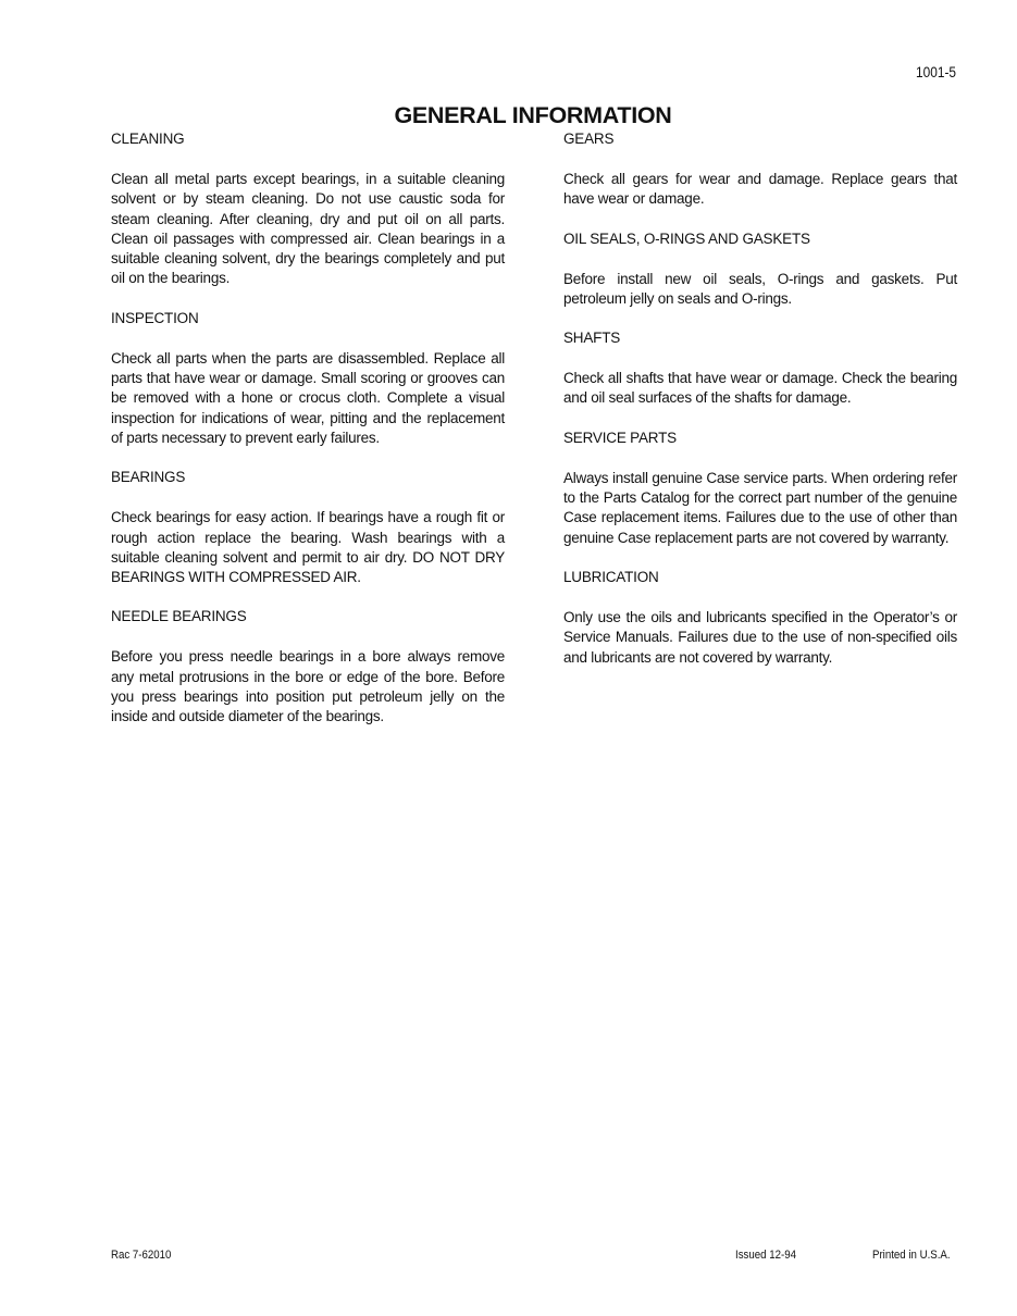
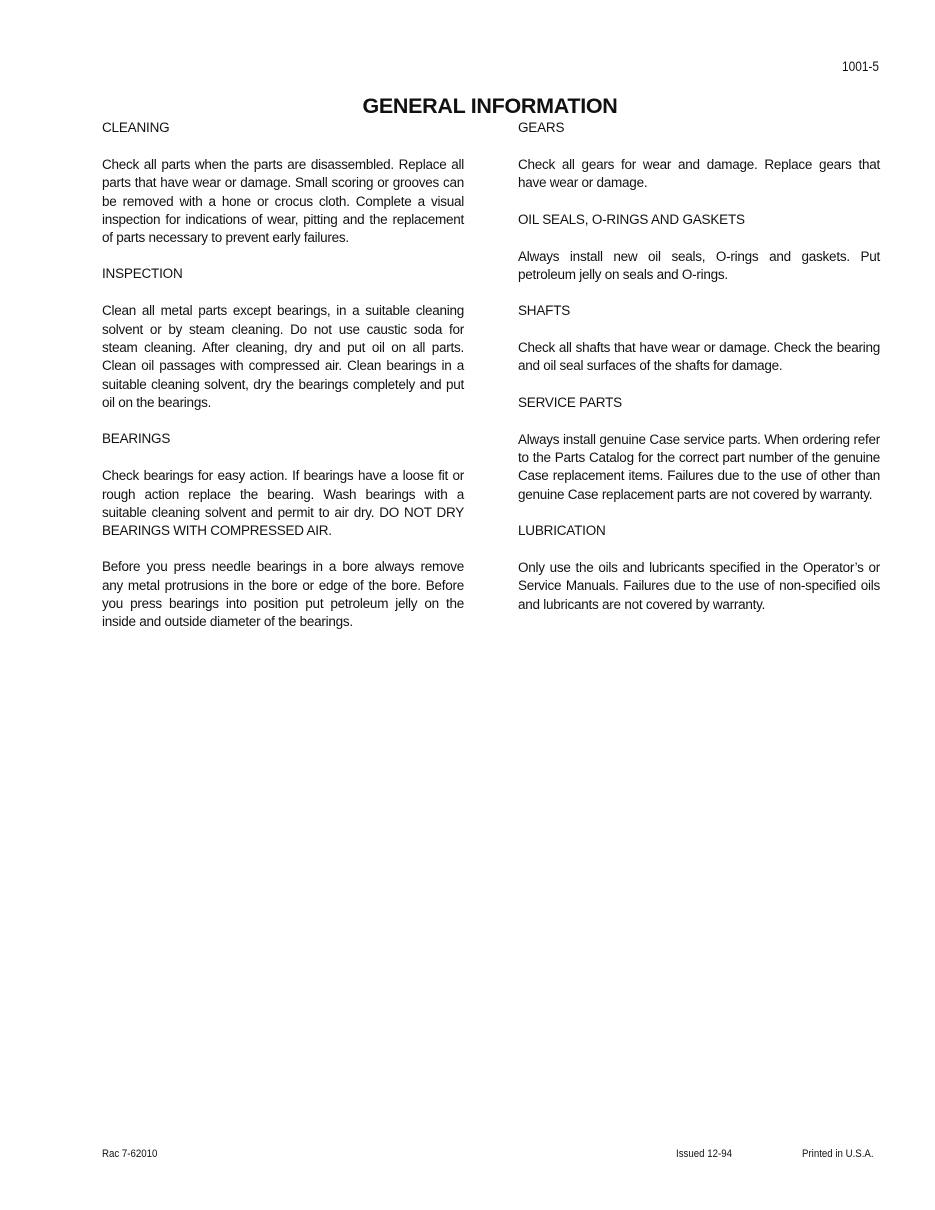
  1001-5
  GENERAL INFORMATION
  CLEANING
- Clean all metal parts except bearings, in a suitable cleaning solvent or by steam cleaning. Do not use caustic soda for steam cleaning. After cleaning, dry and put oil on all parts. Clean oil passages with compressed air. Clean bearings in a suitable cleaning solvent, dry the bearings completely and put oil on the bearings.
+ Check all parts when the parts are disassembled. Replace all parts that have wear or damage. Small scoring or grooves can be removed with a hone or crocus cloth. Complete a visual inspection for indications of wear, pitting and the replacement of parts necessary to prevent early failures.
  INSPECTION
- Check all parts when the parts are disassembled. Replace all parts that have wear or damage. Small scoring or grooves can be removed with a hone or crocus cloth. Complete a visual inspection for indications of wear, pitting and the replacement of parts necessary to prevent early failures.
+ Clean all metal parts except bearings, in a suitable cleaning solvent or by steam cleaning. Do not use caustic soda for steam cleaning. After cleaning, dry and put oil on all parts. Clean oil passages with compressed air. Clean bearings in a suitable cleaning solvent, dry the bearings completely and put oil on the bearings.
  BEARINGS
- Check bearings for easy action. If bearings have a rough fit or rough action replace the bearing. Wash bearings with a suitable cleaning solvent and permit to air dry. DO NOT DRY BEARINGS WITH COMPRESSED AIR.
+ Check bearings for easy action. If bearings have a loose fit or rough action replace the bearing. Wash bearings with a suitable cleaning solvent and permit to air dry. DO NOT DRY BEARINGS WITH COMPRESSED AIR.
- NEEDLE BEARINGS
  Before you press needle bearings in a bore always remove any metal protrusions in the bore or edge of the bore. Before you press bearings into position put petroleum jelly on the inside and outside diameter of the bearings.
  GEARS
  Check all gears for wear and damage. Replace gears that have wear or damage.
  OIL SEALS, O-RINGS AND GASKETS
- Before install new oil seals, O-rings and gaskets. Put petroleum jelly on seals and O-rings.
+ Always install new oil seals, O-rings and gaskets. Put petroleum jelly on seals and O-rings.
  SHAFTS
  Check all shafts that have wear or damage. Check the bearing and oil seal surfaces of the shafts for damage.
  SERVICE PARTS
  Always install genuine Case service parts. When ordering refer to the Parts Catalog for the correct part number of the genuine Case replacement items. Failures due to the use of other than genuine Case replacement parts are not covered by warranty.
  LUBRICATION
  Only use the oils and lubricants specified in the Operator’s or Service Manuals. Failures due to the use of non-specified oils and lubricants are not covered by warranty.
  Rac 7-62010
  Issued 12-94
  Printed in U.S.A.
